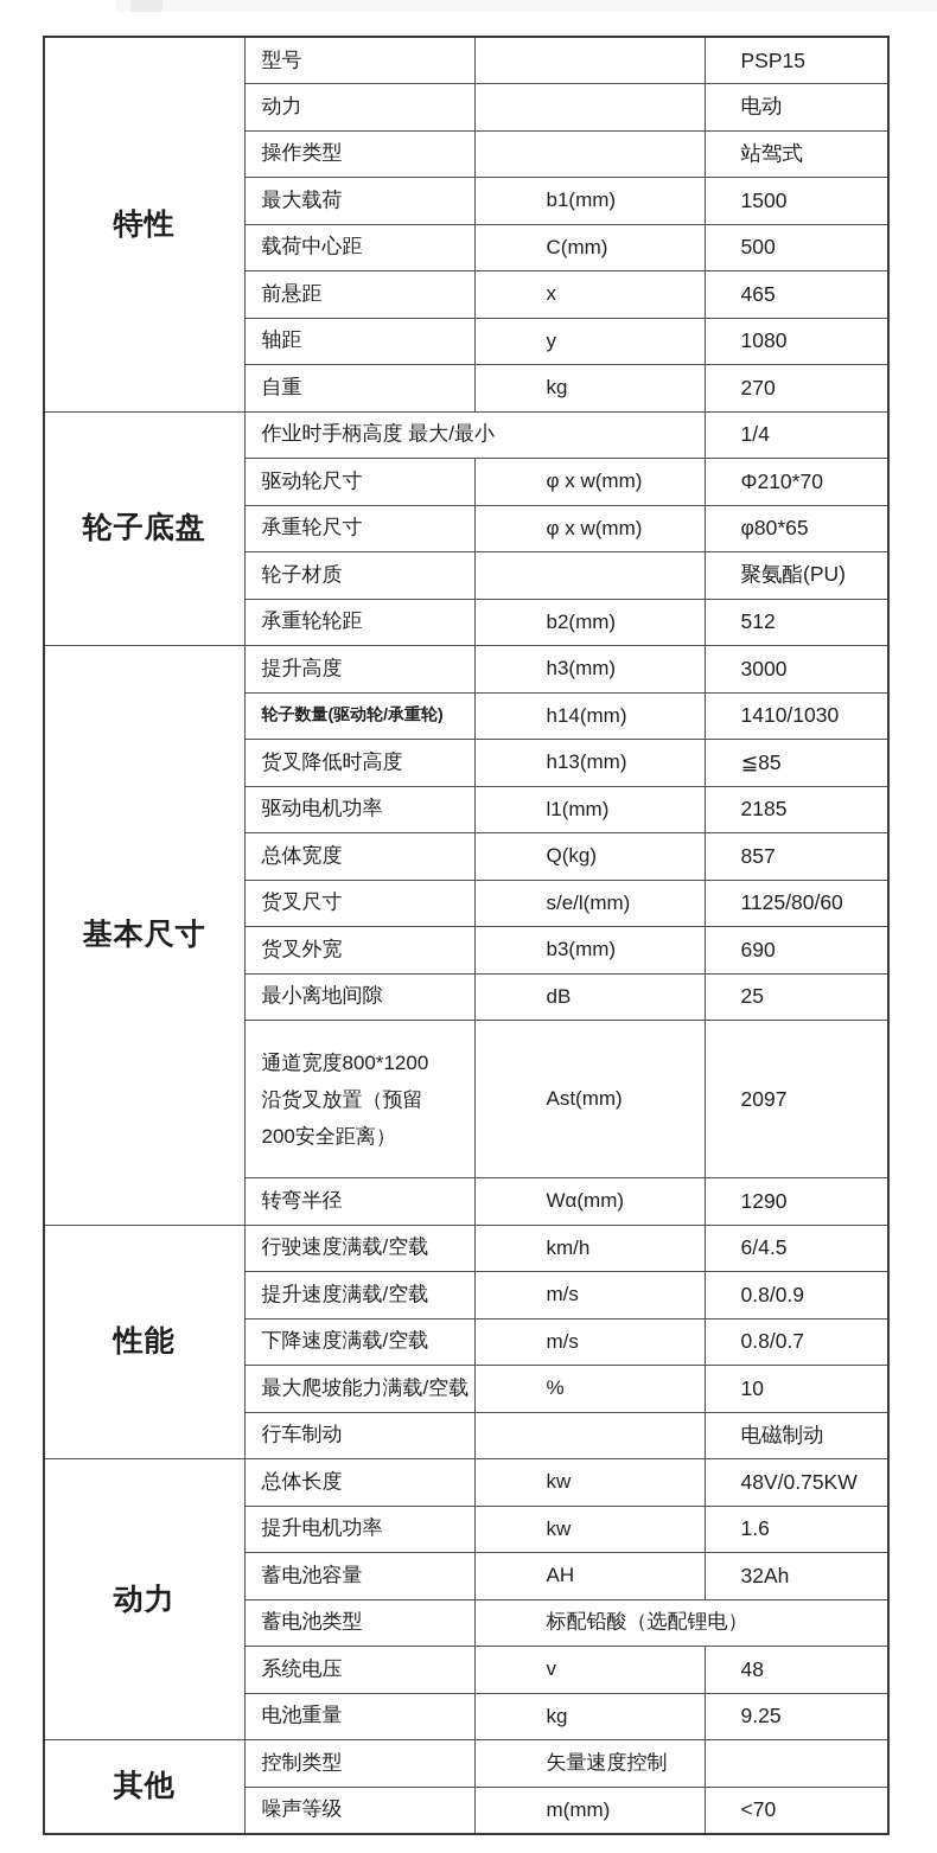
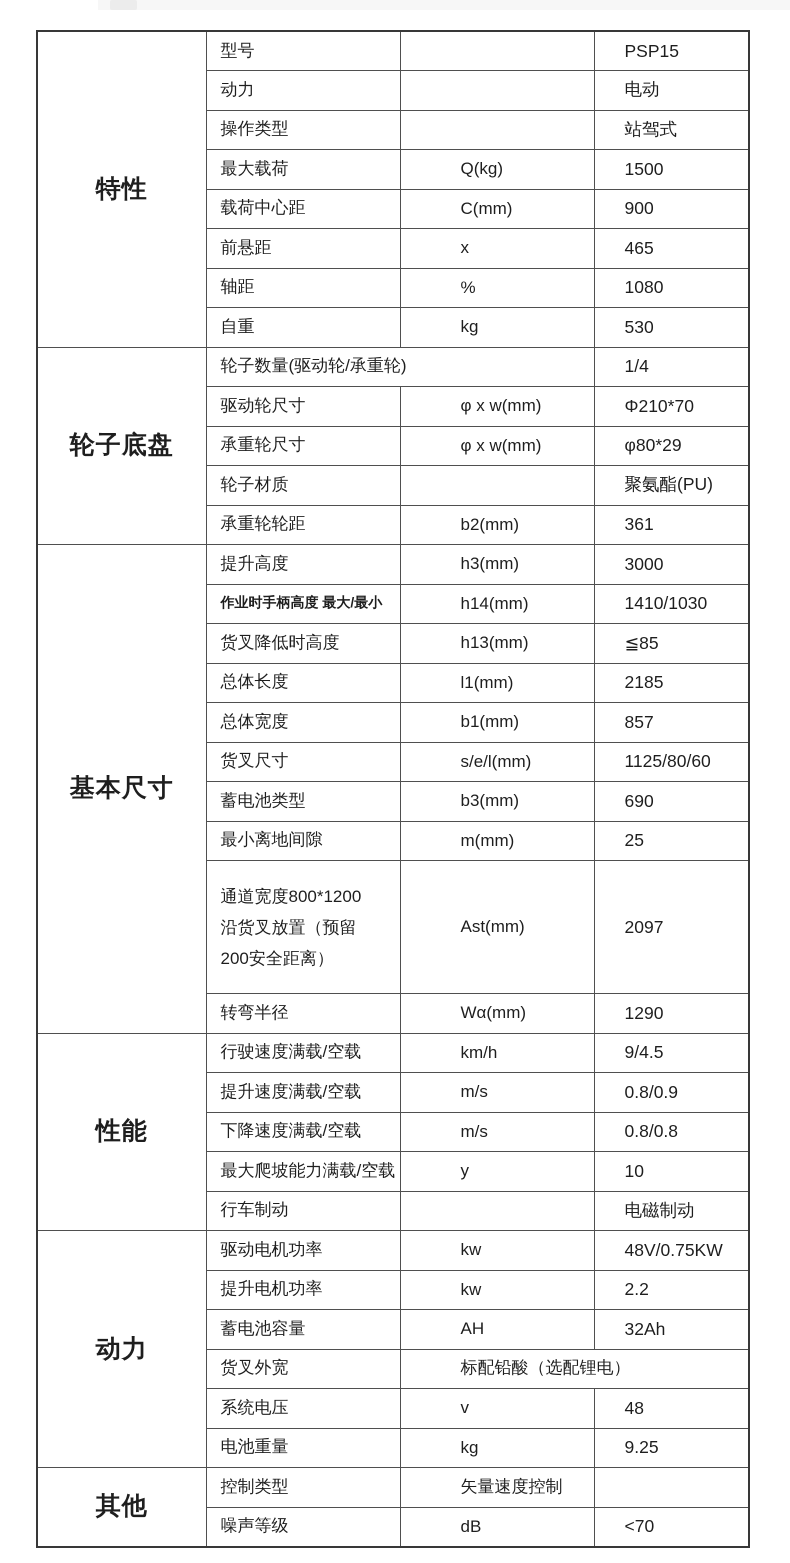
  特性	型号		PSP15
  动力		电动
  操作类型		站驾式
- 最大载荷	b1(mm)	1500
+ 最大载荷	Q(kg)	1500
- 载荷中心距	C(mm)	500
+ 载荷中心距	C(mm)	900
  前悬距	x	465
- 轴距	y	1080
+ 轴距	%	1080
- 自重	kg	270
+ 自重	kg	530
- 轮子底盘	作业时手柄高度 最大/最小	1/4
+ 轮子底盘	轮子数量(驱动轮/承重轮)	1/4
  驱动轮尺寸	φ x w(mm)	Φ210*70
- 承重轮尺寸	φ x w(mm)	φ80*65
+ 承重轮尺寸	φ x w(mm)	φ80*29
  轮子材质		聚氨酯(PU)
- 承重轮轮距	b2(mm)	512
+ 承重轮轮距	b2(mm)	361
  基本尺寸	提升高度	h3(mm)	3000
- 轮子数量(驱动轮/承重轮)	h14(mm)	1410/1030
+ 作业时手柄高度 最大/最小	h14(mm)	1410/1030
  货叉降低时高度	h13(mm)	≦85
- 驱动电机功率	l1(mm)	2185
+ 总体长度	l1(mm)	2185
- 总体宽度	Q(kg)	857
+ 总体宽度	b1(mm)	857
  货叉尺寸	s/e/l(mm)	1125/80/60
- 货叉外宽	b3(mm)	690
+ 蓄电池类型	b3(mm)	690
- 最小离地间隙	dB	25
+ 最小离地间隙	m(mm)	25
  通道宽度800*1200 沿货叉放置（预留 200安全距离）	Ast(mm)	2097
  转弯半径	Wα(mm)	1290
- 性能	行驶速度满载/空载	km/h	6/4.5
+ 性能	行驶速度满载/空载	km/h	9/4.5
  提升速度满载/空载	m/s	0.8/0.9
- 下降速度满载/空载	m/s	0.8/0.7
+ 下降速度满载/空载	m/s	0.8/0.8
- 最大爬坡能力满载/空载	%	10
+ 最大爬坡能力满载/空载	y	10
  行车制动		电磁制动
- 动力	总体长度	kw	48V/0.75KW
+ 动力	驱动电机功率	kw	48V/0.75KW
- 提升电机功率	kw	1.6
+ 提升电机功率	kw	2.2
  蓄电池容量	AH	32Ah
- 蓄电池类型	标配铅酸（选配锂电）
+ 货叉外宽	标配铅酸（选配锂电）
  系统电压	v	48
  电池重量	kg	9.25
  其他	控制类型	矢量速度控制
- 噪声等级	m(mm)	<70
+ 噪声等级	dB	<70
